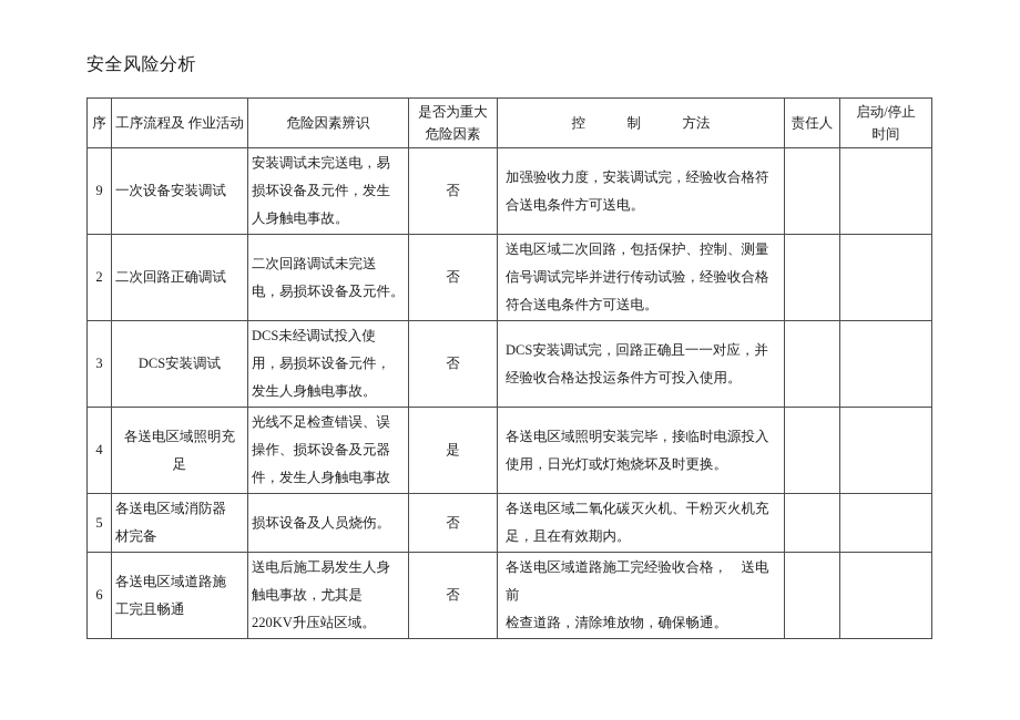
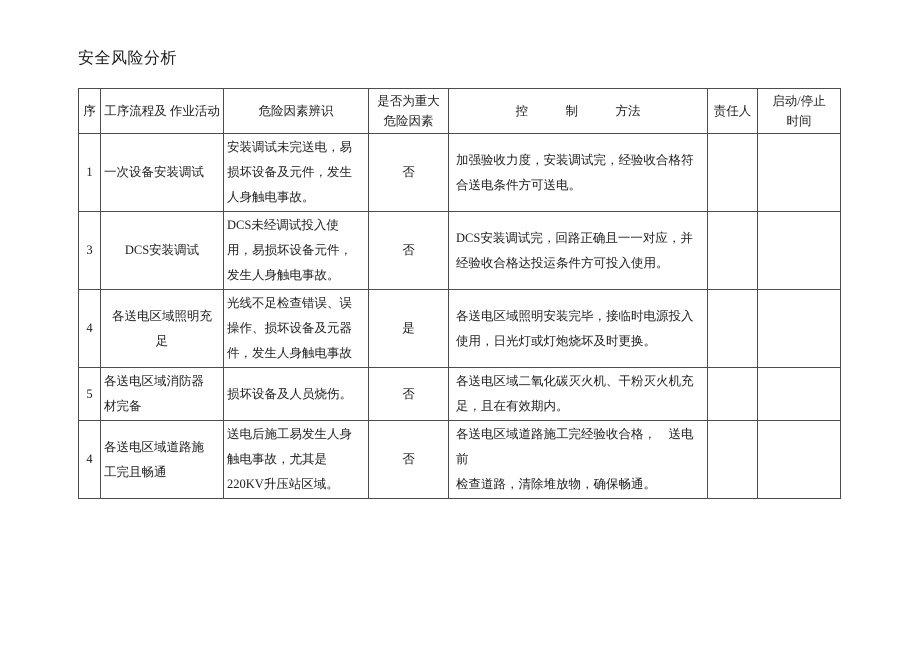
  安全风险分析
  序	工序流程及 作业活动	危险因素辨识	是否为重大 危险因素	控 制 方法	责任人	启动/停止 时间
- 9	一次设备安装调试	安装调试未完送电，易 损坏设备及元件，发生 人身触电事故。	否	加强验收力度，安装调试完，经验收合格符 合送电条件方可送电。
+ 1	一次设备安装调试	安装调试未完送电，易 损坏设备及元件，发生 人身触电事故。	否	加强验收力度，安装调试完，经验收合格符 合送电条件方可送电。
- 2	二次回路正确调试	二次回路调试未完送 电，易损坏设备及元件。	否	送电区域二次回路，包括保护、控制、测量 信号调试完毕并进行传动试验，经验收合格 符合送电条件方可送电。
  3	DCS安装调试	DCS未经调试投入使 用，易损坏设备元件， 发生人身触电事故。	否	DCS安装调试完，回路正确且一一对应，并 经验收合格达投运条件方可投入使用。
  4	各送电区域照明充 足	光线不足检查错误、误 操作、损坏设备及元器 件，发生人身触电事故	是	各送电区域照明安装完毕，接临时电源投入 使用，日光灯或灯炮烧坏及时更换。
  5	各送电区域消防器 材完备	损坏设备及人员烧伤。	否	各送电区域二氧化碳灭火机、干粉灭火机充 足，且在有效期内。
- 6	各送电区域道路施 工完且畅通	送电后施工易发生人身 触电事故，尤其是 220KV升压站区域。	否	各送电区域道路施工完经验收合格， 送电前 检查道路，清除堆放物，确保畅通。
+ 4	各送电区域道路施 工完且畅通	送电后施工易发生人身 触电事故，尤其是 220KV升压站区域。	否	各送电区域道路施工完经验收合格， 送电前 检查道路，清除堆放物，确保畅通。
